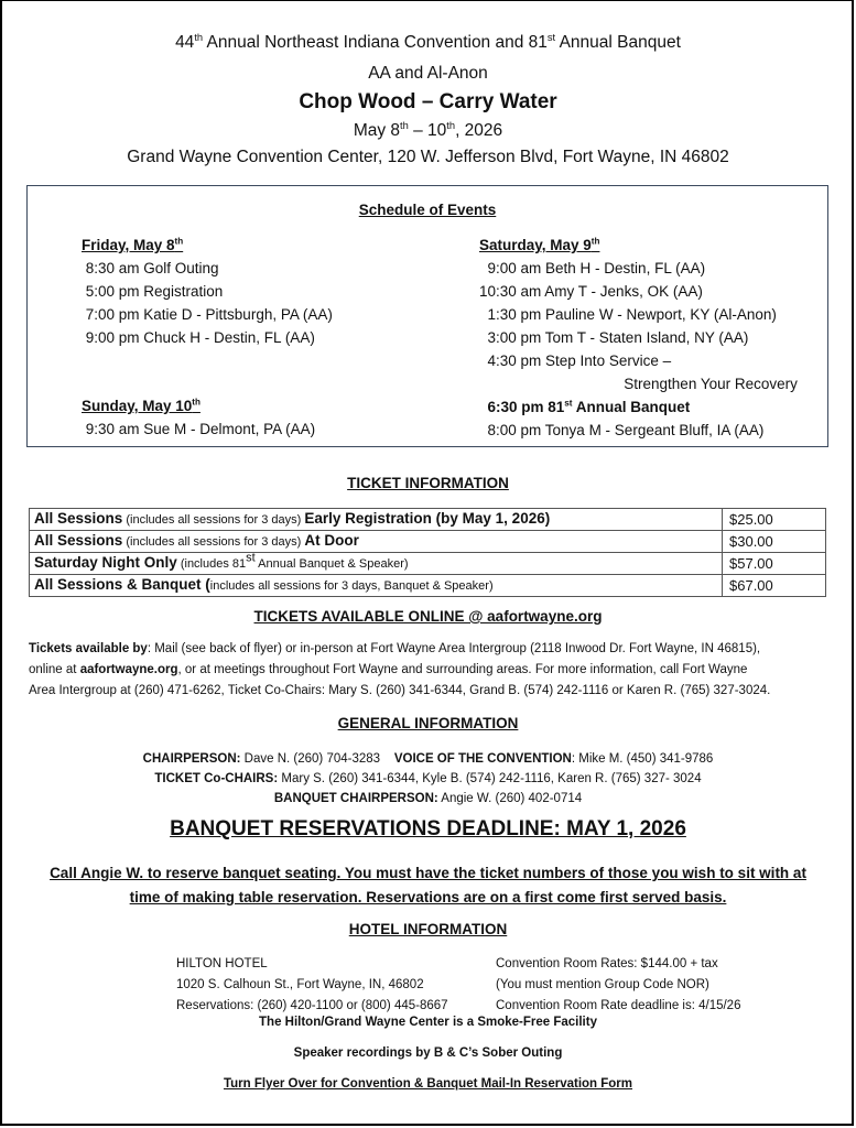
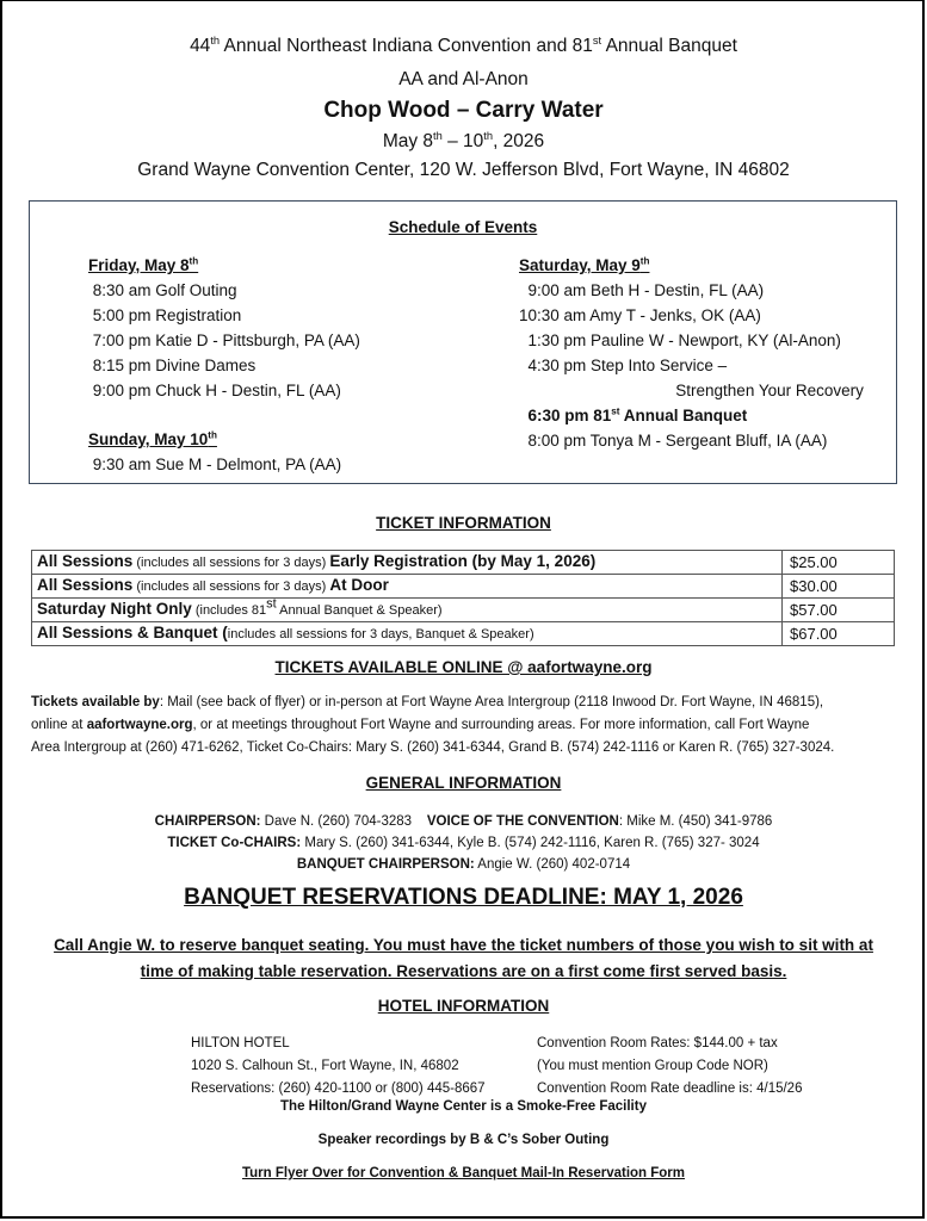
  44th Annual Northeast Indiana Convention and 81st Annual Banquet
  AA and Al-Anon
  Chop Wood – Carry Water
  May 8th – 10th, 2026
  Grand Wayne Convention Center, 120 W. Jefferson Blvd, Fort Wayne, IN 46802
  Schedule of Events
  Friday, May 8th
  8:30 am Golf Outing
  5:00 pm Registration
  7:00 pm Katie D - Pittsburgh, PA (AA)
+ 8:15 pm Divine Dames
  9:00 pm Chuck H - Destin, FL (AA)
  Sunday, May 10th
  9:30 am Sue M - Delmont, PA (AA)
  Saturday, May 9th
  9:00 am Beth H - Destin, FL (AA)
  10:30 am Amy T - Jenks, OK (AA)
  1:30 pm Pauline W - Newport, KY (Al-Anon)
- 3:00 pm Tom T - Staten Island, NY (AA)
  4:30 pm Step Into Service –
  Strengthen Your Recovery
  6:30 pm 81st Annual Banquet
  8:00 pm Tonya M - Sergeant Bluff, IA (AA)
  TICKET INFORMATION
  All Sessions (includes all sessions for 3 days) Early Registration (by May 1, 2026)	$25.00
  All Sessions (includes all sessions for 3 days) At Door	$30.00
  Saturday Night Only (includes 81st Annual Banquet & Speaker)	$57.00
  All Sessions & Banquet (includes all sessions for 3 days, Banquet & Speaker)	$67.00
  TICKETS AVAILABLE ONLINE @ aafortwayne.org
  Tickets available by: Mail (see back of flyer) or in-person at Fort Wayne Area Intergroup (2118 Inwood Dr. Fort Wayne, IN 46815),
  online at aafortwayne.org, or at meetings throughout Fort Wayne and surrounding areas. For more information, call Fort Wayne
  Area Intergroup at (260) 471-6262, Ticket Co-Chairs: Mary S. (260) 341-6344, Grand B. (574) 242-1116 or Karen R. (765) 327-3024.
  GENERAL INFORMATION
  CHAIRPERSON: Dave N. (260) 704-3283 VOICE OF THE CONVENTION: Mike M. (450) 341-9786
  TICKET Co-CHAIRS: Mary S. (260) 341-6344, Kyle B. (574) 242-1116, Karen R. (765) 327- 3024
  BANQUET CHAIRPERSON: Angie W. (260) 402-0714
  BANQUET RESERVATIONS DEADLINE: MAY 1, 2026
  Call Angie W. to reserve banquet seating. You must have the ticket numbers of those you wish to sit with at
  time of making table reservation. Reservations are on a first come first served basis.
  HOTEL INFORMATION
  HILTON HOTEL
  1020 S. Calhoun St., Fort Wayne, IN, 46802
  Reservations: (260) 420-1100 or (800) 445-8667
  Convention Room Rates: $144.00 + tax
  (You must mention Group Code NOR)
  Convention Room Rate deadline is: 4/15/26
  The Hilton/Grand Wayne Center is a Smoke-Free Facility
  Speaker recordings by B & C’s Sober Outing
  Turn Flyer Over for Convention & Banquet Mail-In Reservation Form
